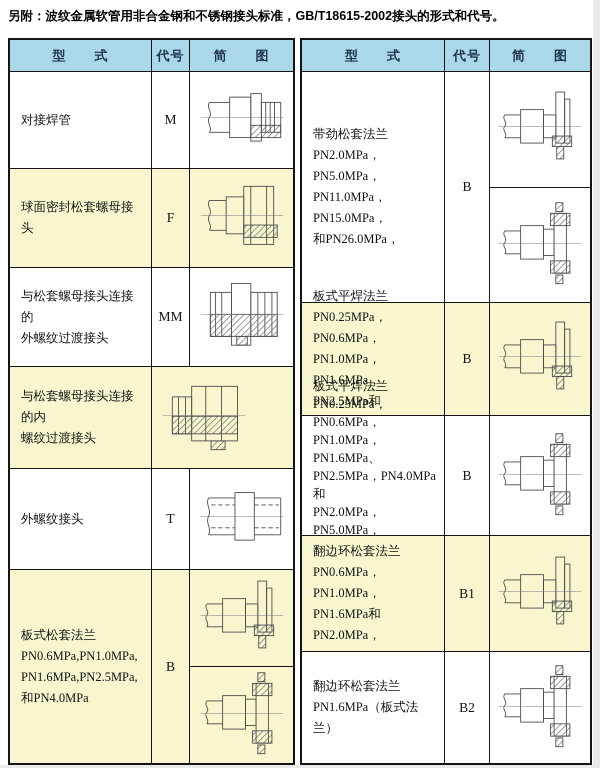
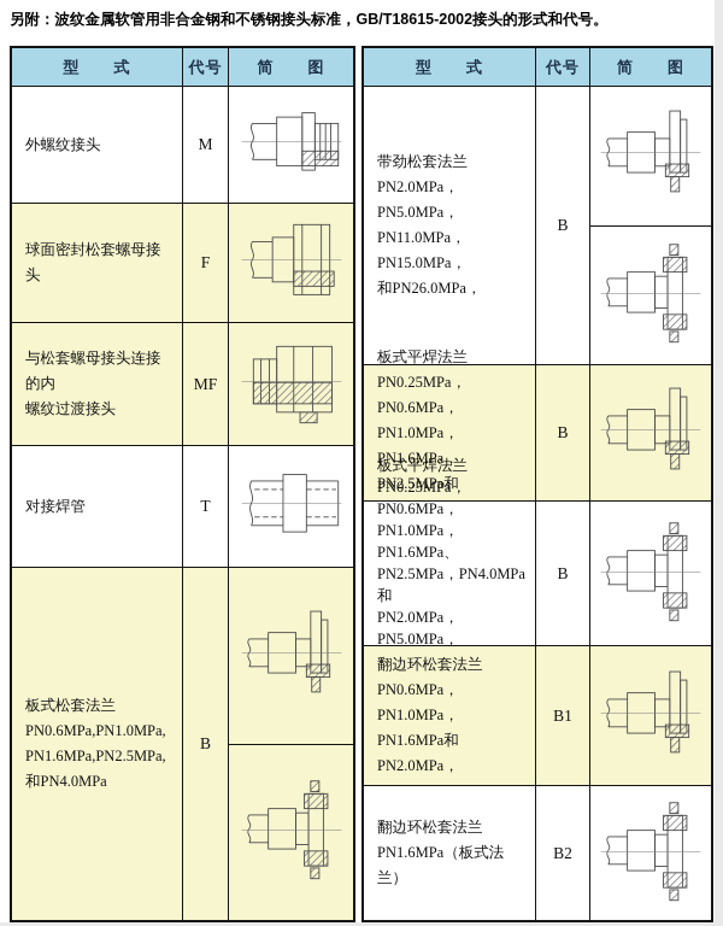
  另附：波纹金属软管用非合金钢和不锈钢接头标准，GB/T18615-2002接头的形式和代号。
  型 式
  代号
  简 图
- 对接焊管
+ 外螺纹接头
  M
  球面密封松套螺母接头
  F
- 与松套螺母接头连接的
- 外螺纹过渡接头
- MM
  与松套螺母接头连接的内
  螺纹过渡接头
+ MF
- 外螺纹接头
+ 对接焊管
  T
  板式松套法兰
  PN0.6MPa,PN1.0MPa,
  PN1.6MPa,PN2.5MPa,
  和PN4.0MPa
  B
  型 式
  代号
  简 图
  带劲松套法兰
  PN2.0MPa，PN5.0MPa，
  PN11.0MPa，PN15.0MPa，
  和PN26.0MPa，
  B
  板式平焊法兰
  PN0.25MPa，PN0.6MPa，
  PN1.0MPa，PN1.6MPa，
  B
  板式平焊法兰
  PN0.25MPa，PN0.6MPa，
  PN1.0MPa，PN1.6MPa、
  PN2.5MPa，PN4.0MPa和
  PN2.0MPa，PN5.0MPa，
  B
  翻边环松套法兰
  PN0.6MPa，PN1.0MPa，
  PN1.6MPa和PN2.0MPa，
  B1
  翻边环松套法兰
  PN1.6MPa（板式法兰）
  B2
